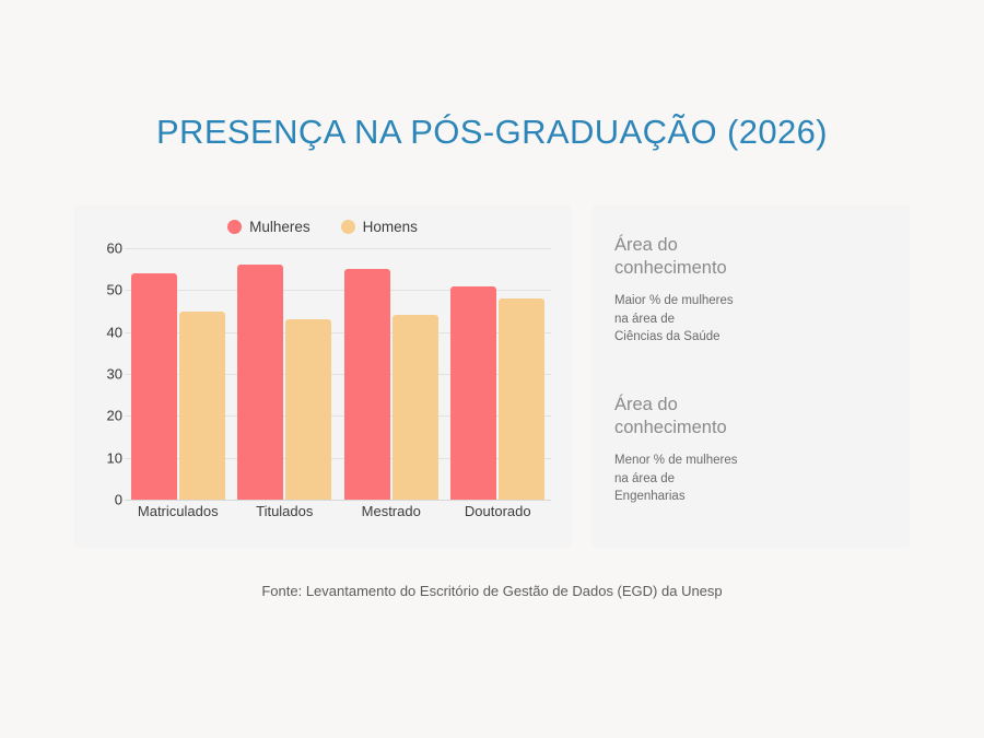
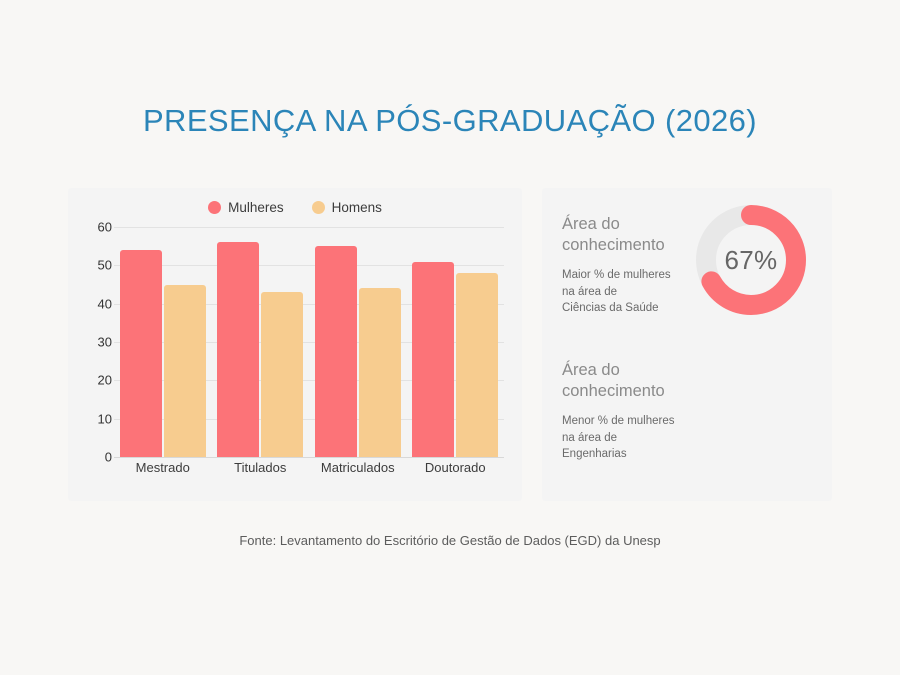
  PRESENÇA NA PÓS-GRADUAÇÃO (2026)
  Mulheres
  Homens
  60
  50
  40
  30
  20
  10
  0
- Matriculados
+ Mestrado
  Titulados
- Mestrado
+ Matriculados
  Doutorado
  Área do conhecimento
  Maior % de mulheres
  na área de
  Ciências da Saúde
+ 67%
  Área do conhecimento
  Menor % de mulheres
  na área de
  Engenharias
  Fonte: Levantamento do Escritório de Gestão de Dados (EGD) da Unesp
